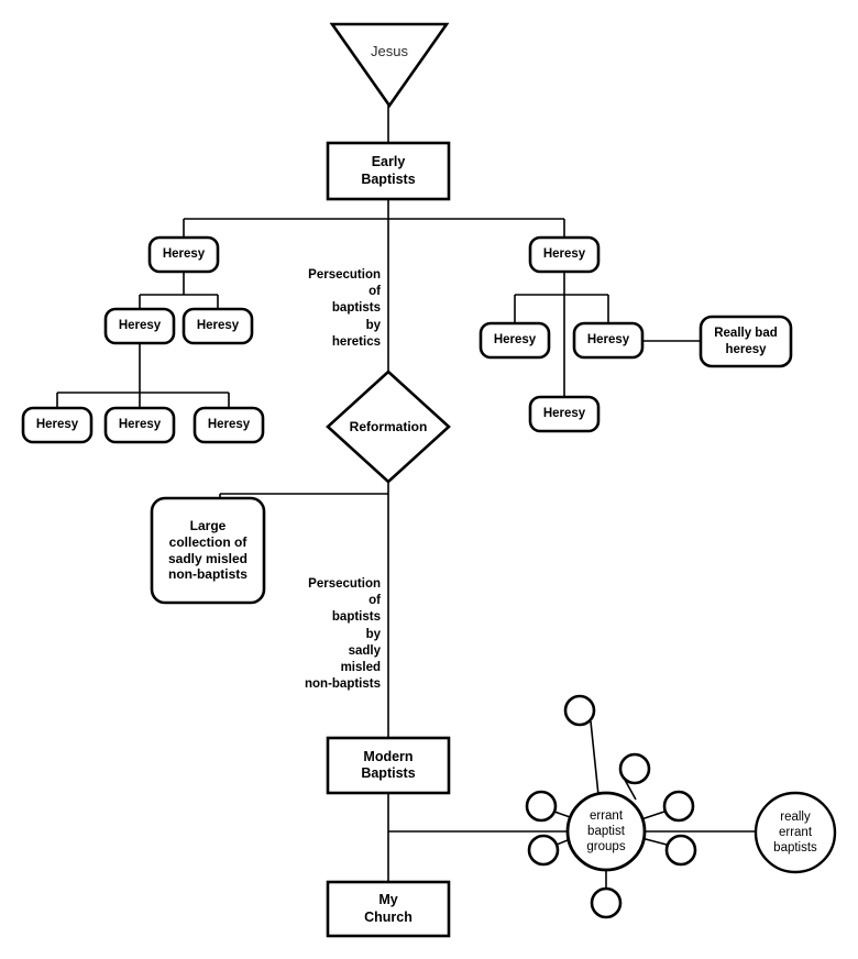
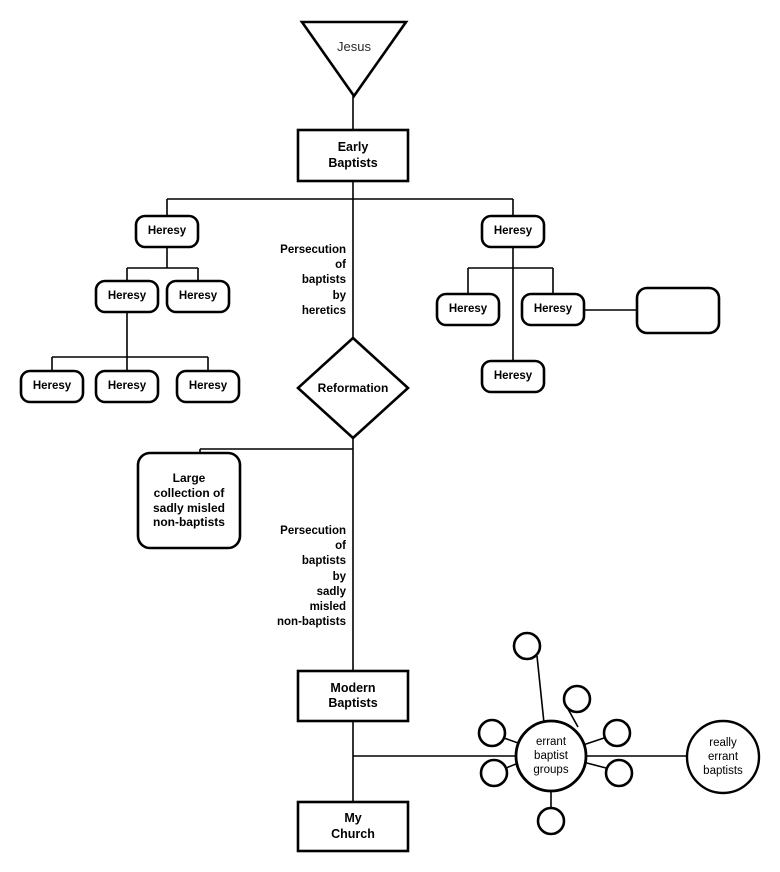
  Jesus
  Early
  Baptists
  Persecution
  of
  baptists
  by
  heretics
  Reformation
  Large
  collection of
  sadly misled
  non-baptists
  Persecution
  of
  baptists
  by
  sadly
  misled
  non-baptists
  Modern
  Baptists
  My
  Church
  errant
  baptist
  groups
  really
  errant
  baptists
- Really bad
- heresy
  Heresy
  Heresy
  Heresy
  Heresy
  Heresy
  Heresy
  Heresy
  Heresy
  Heresy
  Heresy
